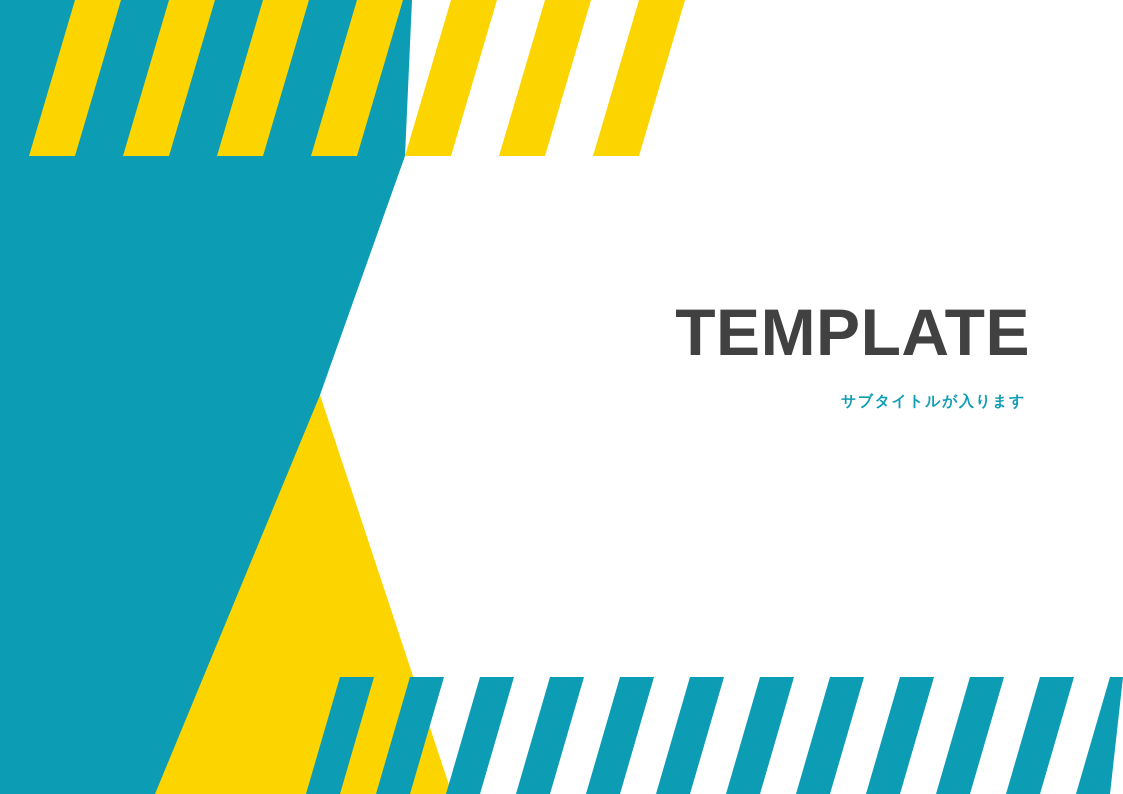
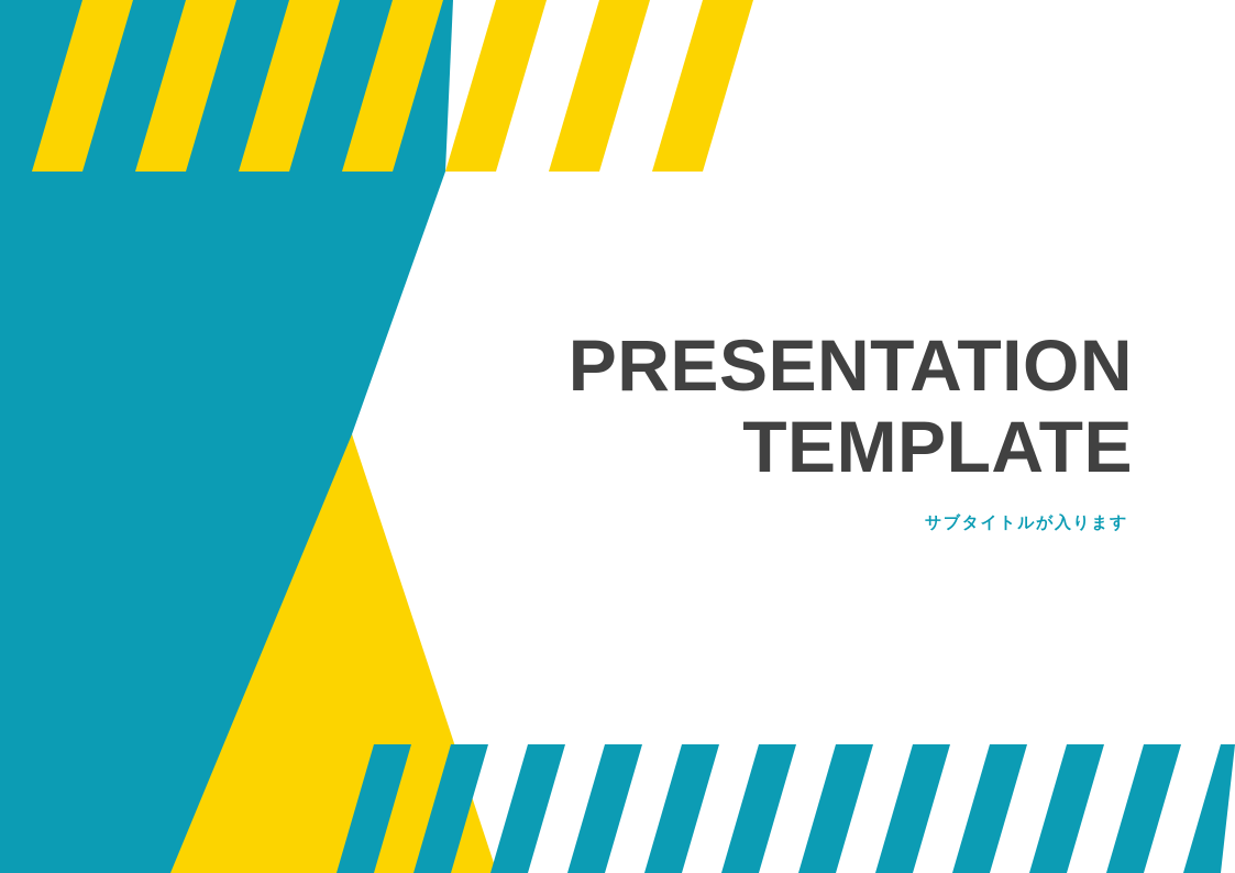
+ PRESENTATION
  TEMPLATE
  サブタイトルが入ります
